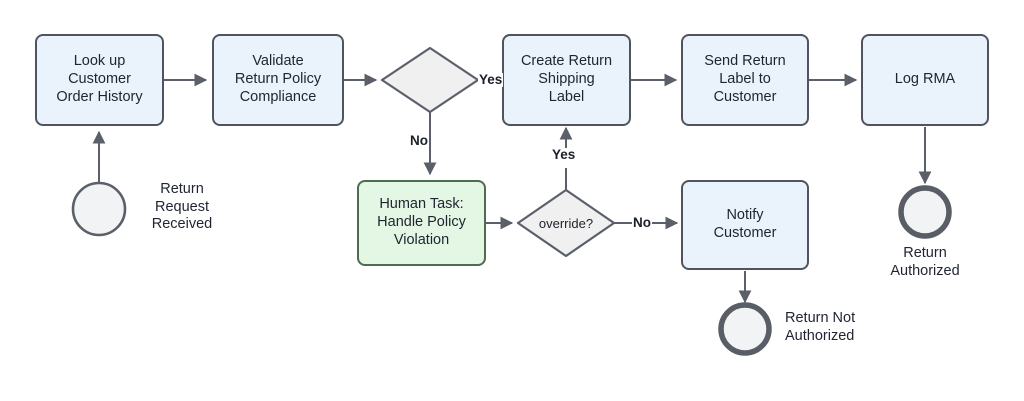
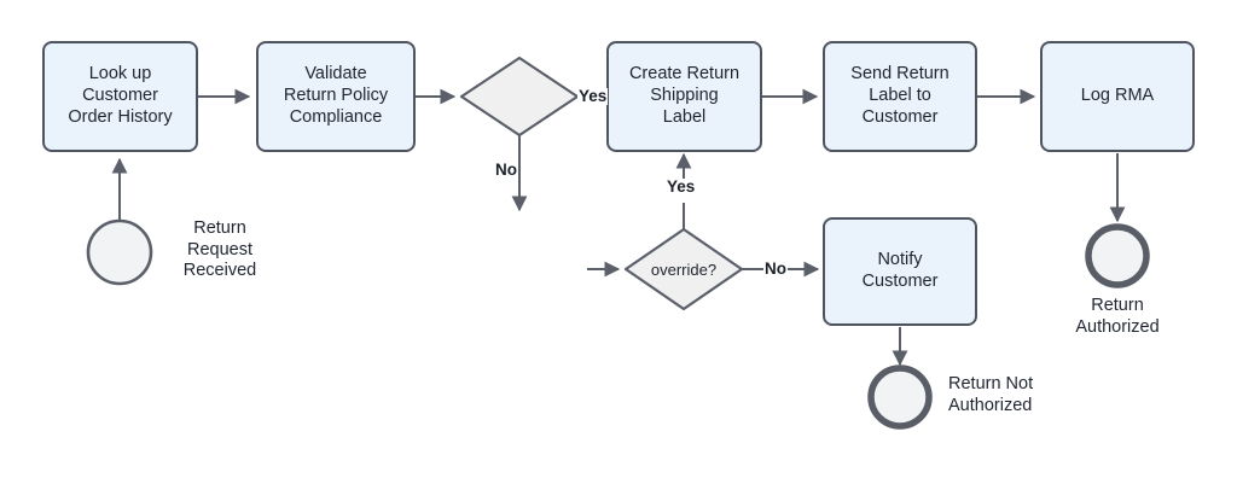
  Look up
  Customer
  Order History
  Validate
  Return Policy
  Compliance
  Create Return
  Shipping
  Label
  Send Return
  Label to
  Customer
  Log RMA
- Human Task:
- Handle Policy
- Violation
  Notify
  Customer
  override?
  Yes
  No
  Yes
  No
  Return
  Request
  Received
  Return
  Authorized
  Return Not
  Authorized
